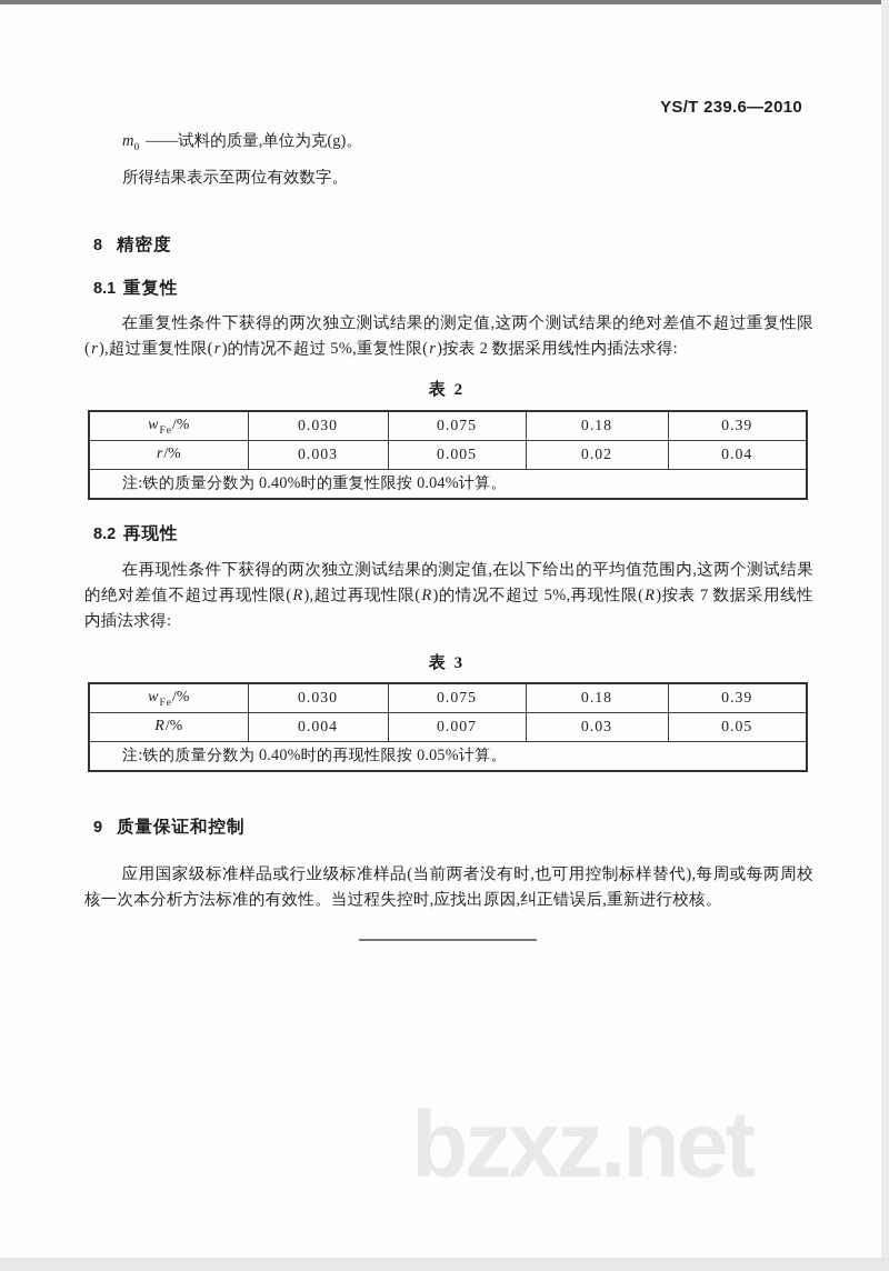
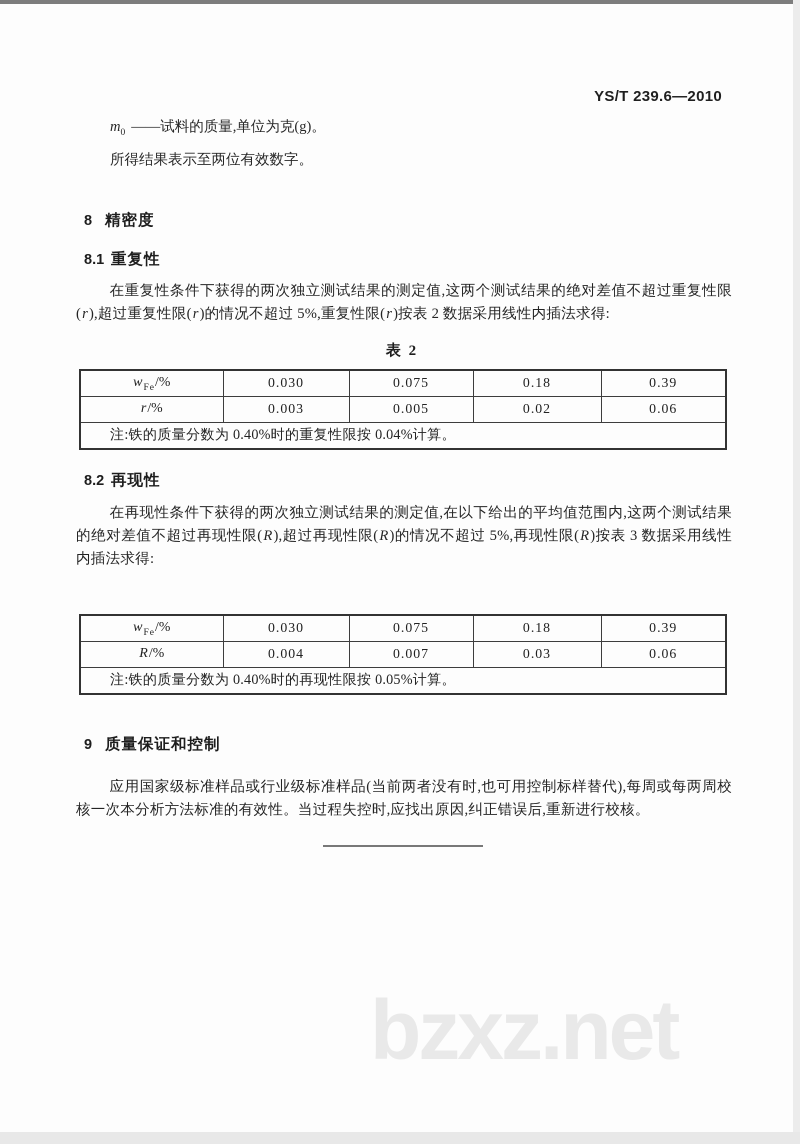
  YS/T 239.6—2010
  m0——试料的质量,单位为克(g)。
  所得结果表示至两位有效数字。
  8 精密度
  8.1 重复性
  在重复性条件下获得的两次独立测试结果的测定值,这两个测试结果的绝对差值不超过重复性限(r),超过重复性限(r)的情况不超过 5%,重复性限(r)按表 2 数据采用线性内插法求得:
  表 2
  wFe/%	0.030	0.075	0.18	0.39
- r/%	0.003	0.005	0.02	0.04
+ r/%	0.003	0.005	0.02	0.06
  注:铁的质量分数为 0.40%时的重复性限按 0.04%计算。
  8.2 再现性
- 在再现性条件下获得的两次独立测试结果的测定值,在以下给出的平均值范围内,这两个测试结果的绝对差值不超过再现性限(R),超过再现性限(R)的情况不超过 5%,再现性限(R)按表 7 数据采用线性内插法求得:
+ 在再现性条件下获得的两次独立测试结果的测定值,在以下给出的平均值范围内,这两个测试结果的绝对差值不超过再现性限(R),超过再现性限(R)的情况不超过 5%,再现性限(R)按表 3 数据采用线性内插法求得:
- 表 3
  wFe/%	0.030	0.075	0.18	0.39
- R/%	0.004	0.007	0.03	0.05
+ R/%	0.004	0.007	0.03	0.06
  注:铁的质量分数为 0.40%时的再现性限按 0.05%计算。
  9 质量保证和控制
  应用国家级标准样品或行业级标准样品(当前两者没有时,也可用控制标样替代),每周或每两周校核一次本分析方法标准的有效性。当过程失控时,应找出原因,纠正错误后,重新进行校核。
